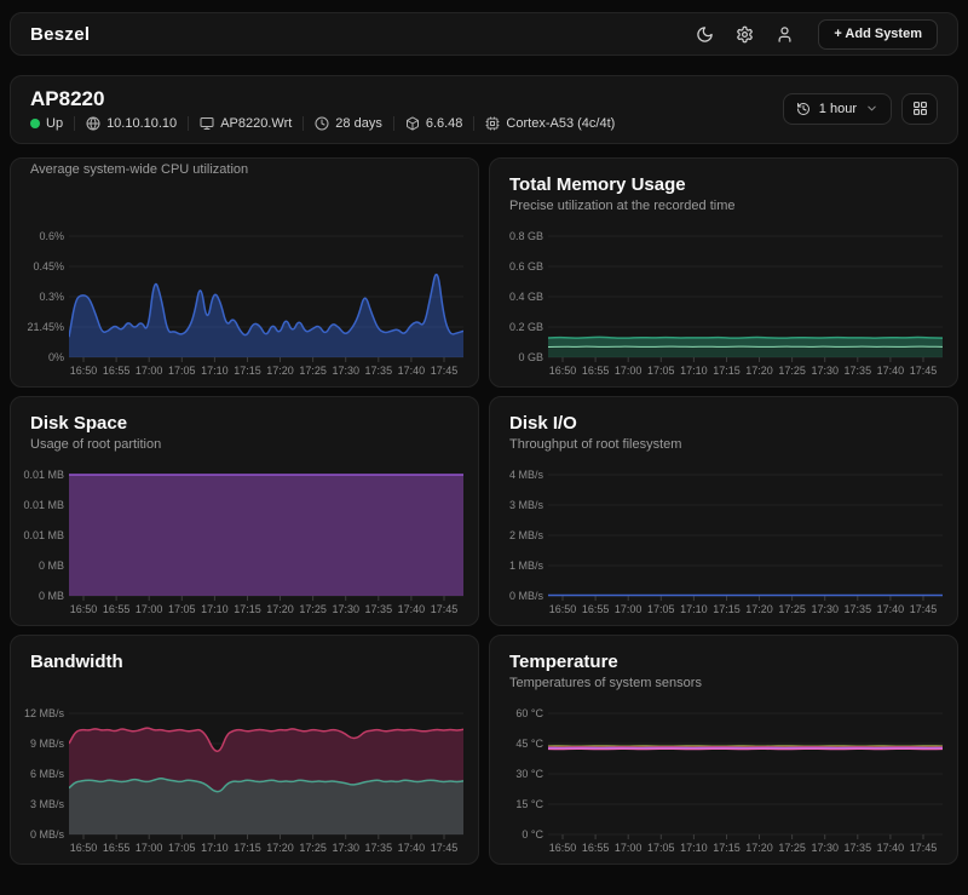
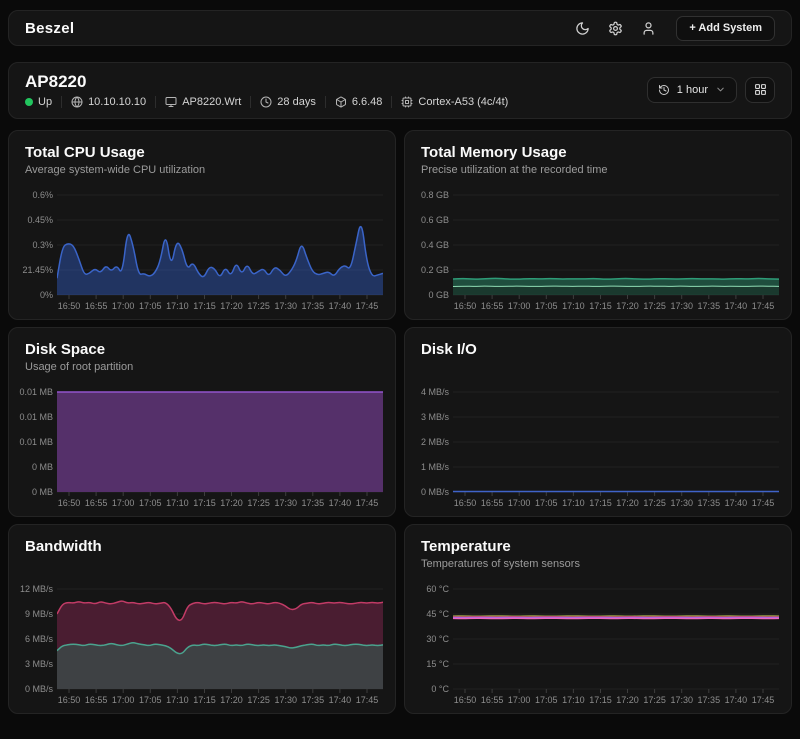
  Beszel
  + Add System
  AP8220
  Up
  10.10.10.10
  AP8220.Wrt
  28 days
  6.6.48
  Cortex-A53 (4c/4t)
  1 hour
+ Total CPU Usage
  Average system-wide CPU utilization
  0.6%
  0.45%
  0.3%
  21.45%
  0%
  16:50
  16:55
  17:00
  17:05
  17:10
  17:15
  17:20
  17:25
  17:30
  17:35
  17:40
  17:45
  Total Memory Usage
  Precise utilization at the recorded time
  0.8 GB
  0.6 GB
  0.4 GB
  0.2 GB
  0 GB
  16:50
  16:55
  17:00
  17:05
  17:10
  17:15
  17:20
  17:25
  17:30
  17:35
  17:40
  17:45
  Disk Space
  Usage of root partition
  0.01 MB
  0.01 MB
  0.01 MB
  0 MB
  0 MB
  16:50
  16:55
  17:00
  17:05
  17:10
  17:15
  17:20
  17:25
  17:30
  17:35
  17:40
  17:45
  Disk I/O
- Throughput of root filesystem
  4 MB/s
  3 MB/s
  2 MB/s
  1 MB/s
  0 MB/s
  16:50
  16:55
  17:00
  17:05
  17:10
  17:15
  17:20
  17:25
  17:30
  17:35
  17:40
  17:45
  Bandwidth
  12 MB/s
  9 MB/s
  6 MB/s
  3 MB/s
  0 MB/s
  16:50
  16:55
  17:00
  17:05
  17:10
  17:15
  17:20
  17:25
  17:30
  17:35
  17:40
  17:45
  Temperature
  Temperatures of system sensors
  60 °C
  45 °C
  30 °C
  15 °C
  0 °C
  16:50
  16:55
  17:00
  17:05
  17:10
  17:15
  17:20
  17:25
  17:30
  17:35
  17:40
  17:45
